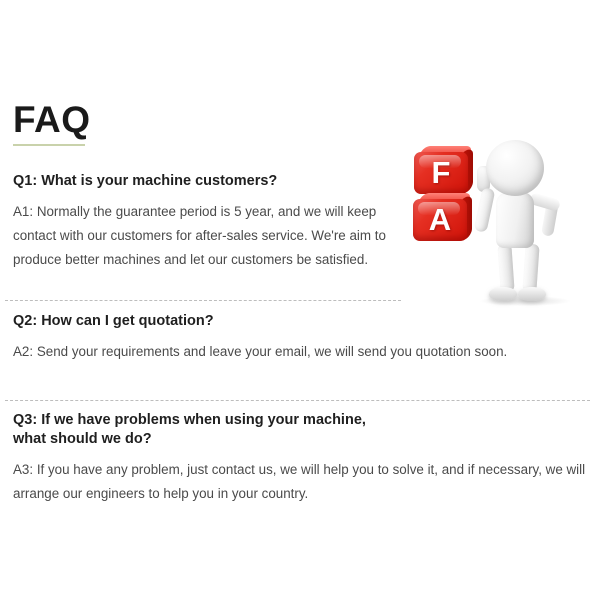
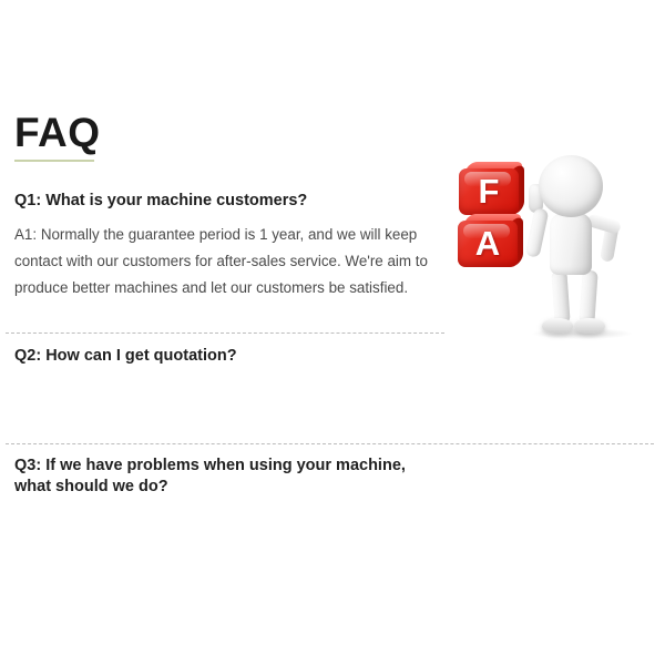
  FAQ
  Q1: What is your machine customers?
- A1: Normally the guarantee period is 5 year, and we will keep contact with our customers for after-sales service. We're aim to produce better machines and let our customers be satisfied.
+ A1: Normally the guarantee period is 1 year, and we will keep contact with our customers for after-sales service. We're aim to produce better machines and let our customers be satisfied.
  Q2: How can I get quotation?
- A2: Send your requirements and leave your email, we will send you quotation soon.
  Q3: If we have problems when using your machine,
  what should we do?
- A3: If you have any problem, just contact us, we will help you to solve it, and if necessary, we will arrange our engineers to help you in your country.
  F
  A
